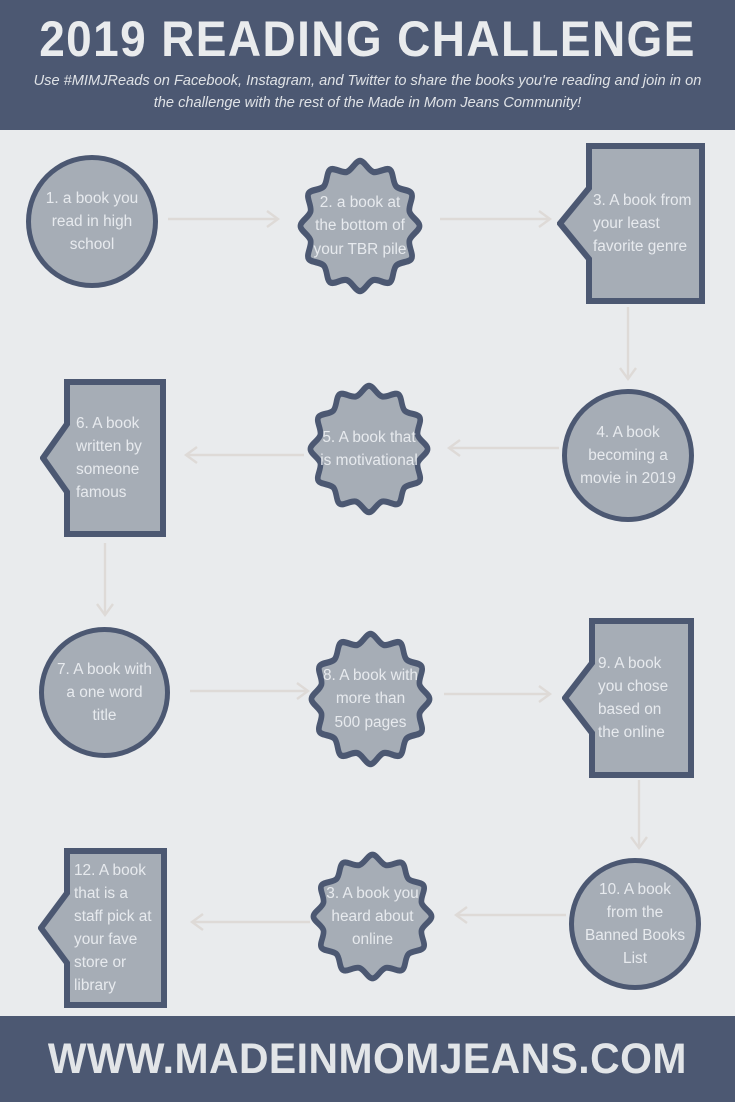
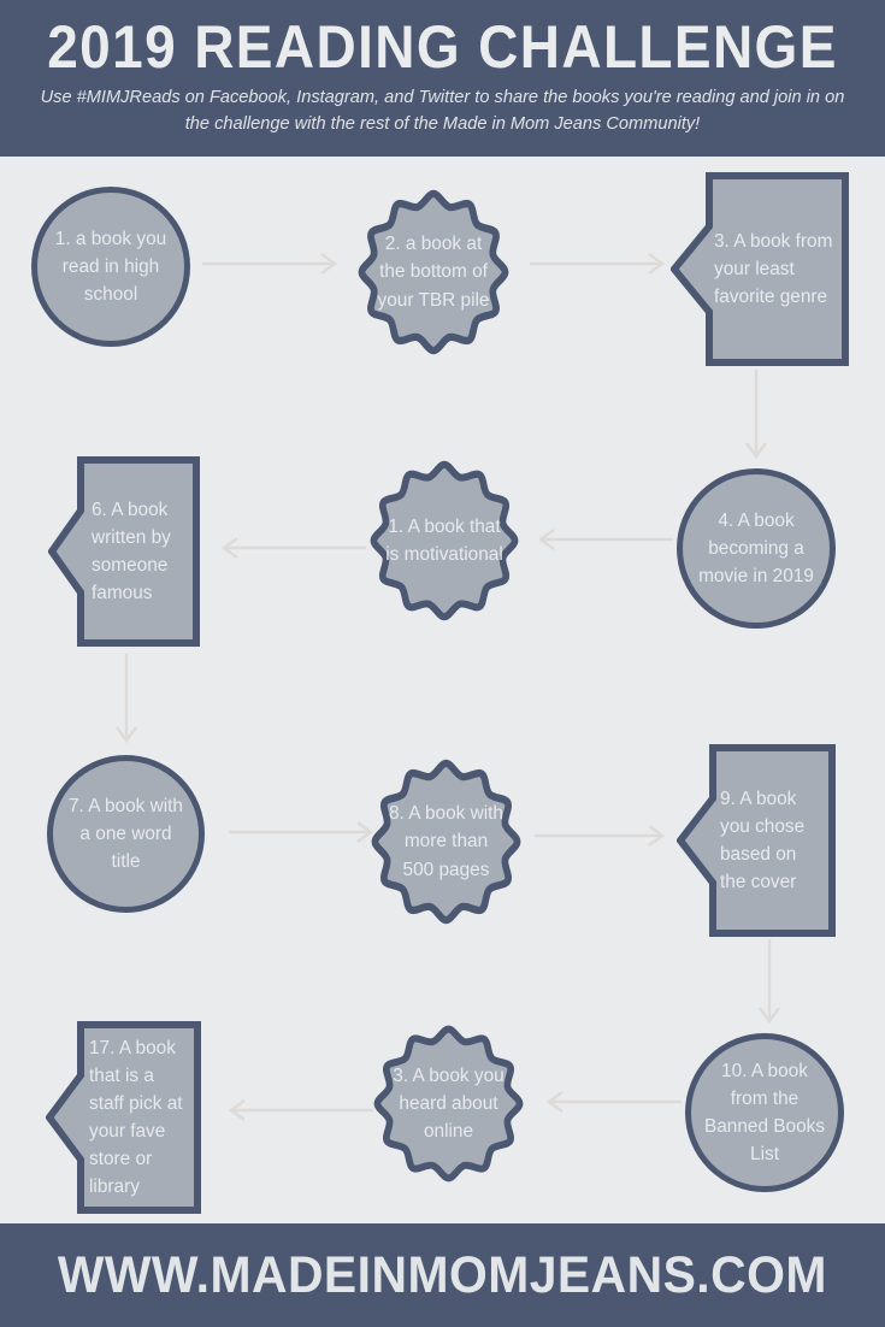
  2019 READING CHALLENGE
  Use #MIMJReads on Facebook, Instagram, and Twitter to share the books you're reading and join in on the challenge with the rest of the Made in Mom Jeans Community!
  1. a book you read in high school
  2. a book at the bottom of your TBR pile
  3. A book from your least favorite genre
  4. A book becoming a movie in 2019
- 5. A book that is motivational
+ 1. A book that is motivational
  6. A book written by someone famous
  7. A book with a one word title
  8. A book with more than 500 pages
- 9. A book you chose based on the online
+ 9. A book you chose based on the cover
  10. A book from the Banned Books List
  3. A book you heard about online
- 12. A book that is a staff pick at your fave store or library
+ 17. A book that is a staff pick at your fave store or library
  WWW.MADEINMOMJEANS.COM
